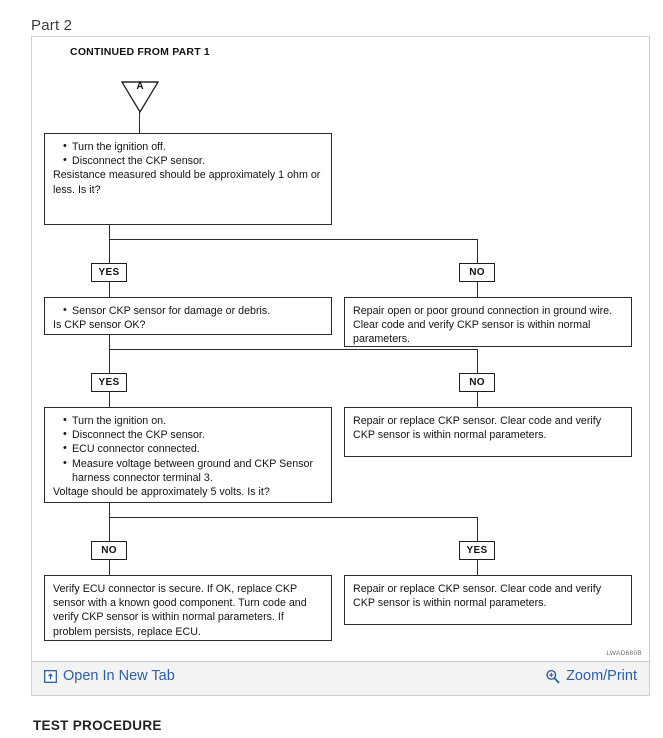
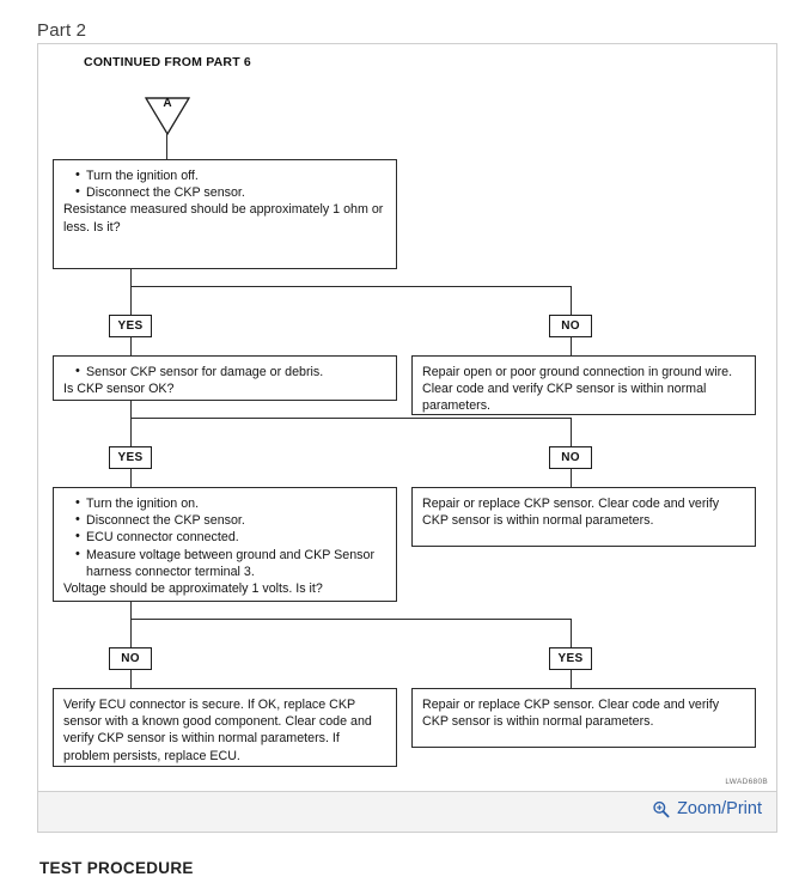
  Part 2
- CONTINUED FROM PART 1
+ CONTINUED FROM PART 6
  A
  Turn the ignition off.
  Disconnect the CKP sensor.
  Resistance measured should be approximately 1 ohm or less. Is it?
  YES
  NO
  Sensor CKP sensor for damage or debris.
  Is CKP sensor OK?
  Repair open or poor ground connection in ground wire. Clear code and verify CKP sensor is within normal parameters.
  YES
  NO
  Turn the ignition on.
  Disconnect the CKP sensor.
  ECU connector connected.
  Measure voltage between ground and CKP Sensor harness connector terminal 3.
- Voltage should be approximately 5 volts. Is it?
+ Voltage should be approximately 1 volts. Is it?
  Repair or replace CKP sensor. Clear code and verify CKP sensor is within normal parameters.
  NO
  YES
- Verify ECU connector is secure. If OK, replace CKP sensor with a known good component. Turn code and verify CKP sensor is within normal parameters. If problem persists, replace ECU.
+ Verify ECU connector is secure. If OK, replace CKP sensor with a known good component. Clear code and verify CKP sensor is within normal parameters. If problem persists, replace ECU.
  Repair or replace CKP sensor. Clear code and verify CKP sensor is within normal parameters.
- Open In New Tab
  Zoom/Print
  TEST PROCEDURE
